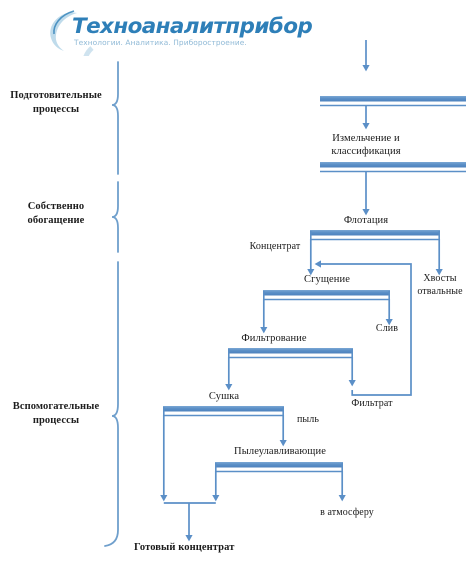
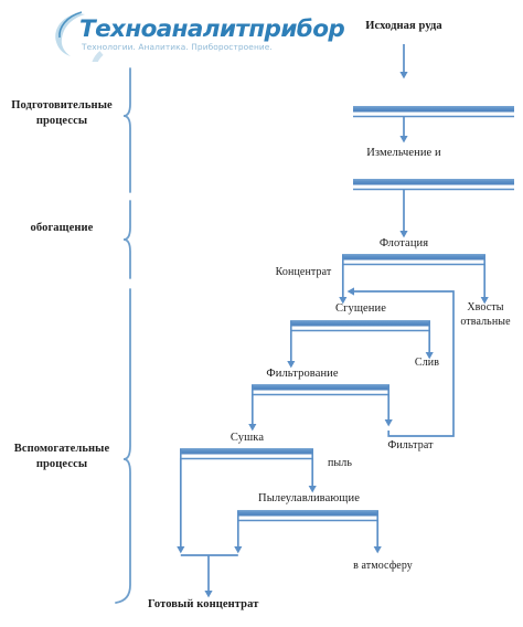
  Техноаналитприбор
  Технологии. Аналитика. Приборостроение.
+ Исходная руда
  Измельчение и
- классификация
  Флотация
  Сгущение
  Фильтрование
  Сушка
  Пылеулавливающие
  Концентрат
  Хвосты
  отвальные
  Слив
  Фильтрат
  пыль
  в атмосферу
  Готовый концентрат
  Подготовительные
  процессы
- Собственно
  обогащение
  Вспомогательные
  процессы
